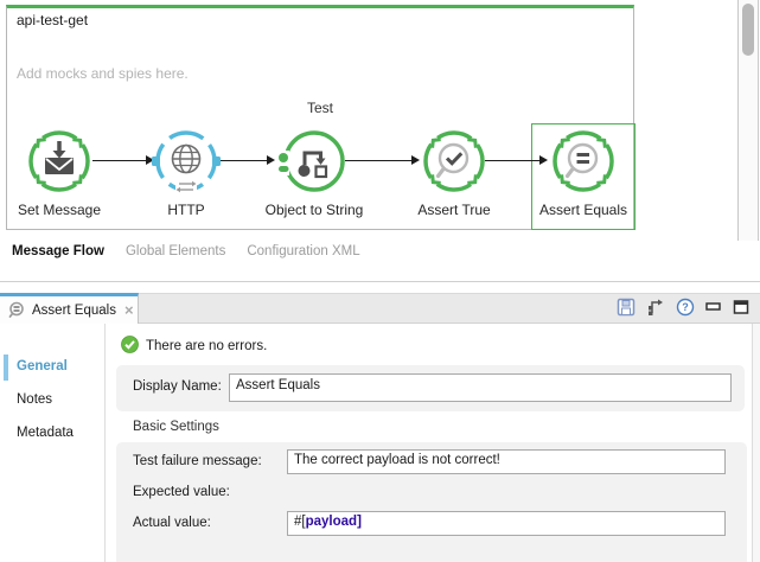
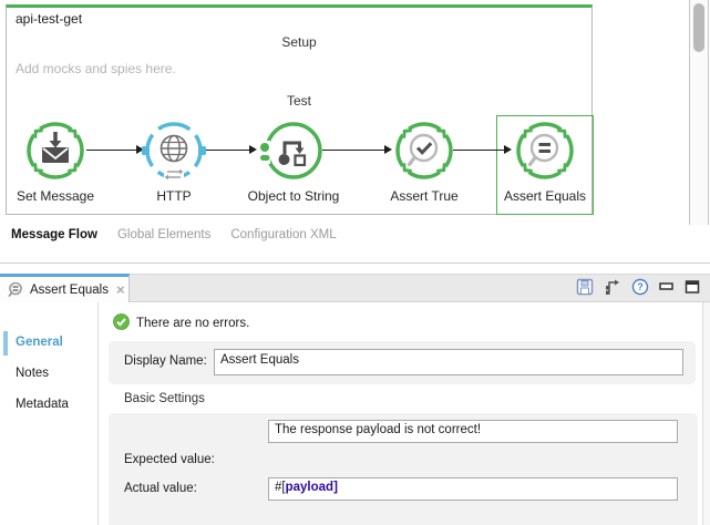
  api-test-get
+ Setup
  Add mocks and spies here.
  Test
  Set Message
  HTTP
  Object to String
  Assert True
  Assert Equals
  Message Flow
  Global Elements
  Configuration XML
  Assert Equals
  ×
  ?
  General
  Notes
  Metadata
  There are no errors.
  Display Name:
  Assert Equals
  Basic Settings
- Test failure message:
- The correct payload is not correct!
+ The response payload is not correct!
  Expected value:
  Actual value:
  #[payload]
